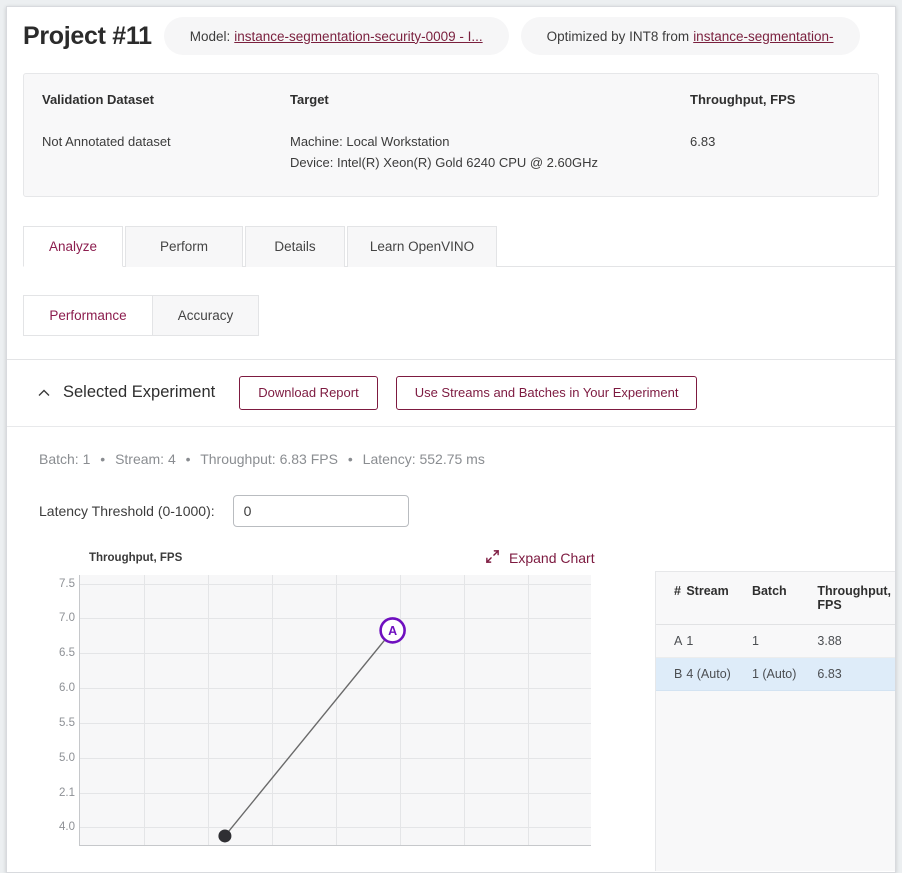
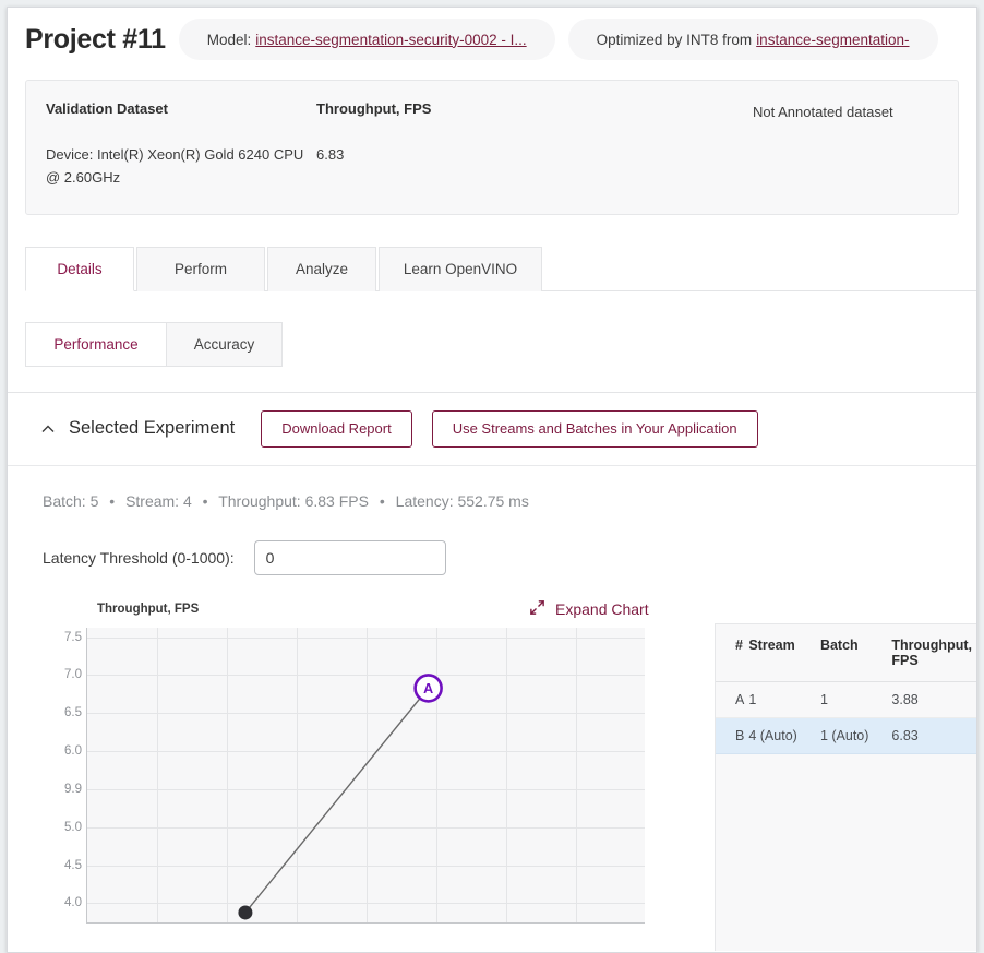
  Project #11
  Model:
- instance-segmentation-security-0009 - I...
+ instance-segmentation-security-0002 - I...
  Optimized by INT8 from
  instance-segmentation-
  Validation Dataset
- Target
  Throughput, FPS
  Not Annotated dataset
- Machine: Local Workstation
  Device: Intel(R) Xeon(R) Gold 6240 CPU @ 2.60GHz
  6.83
- Analyze
+ Details
  Perform
- Details
+ Analyze
  Learn OpenVINO
  Performance
  Accuracy
  Selected Experiment
  Download Report
- Use Streams and Batches in Your Experiment
+ Use Streams and Batches in Your Application
- Batch: 1 • Stream: 4 • Throughput: 6.83 FPS • Latency: 552.75 ms
+ Batch: 5 • Stream: 4 • Throughput: 6.83 FPS • Latency: 552.75 ms
  Latency Threshold (0-1000):
  0
  Throughput, FPS
  Expand Chart
  7.5
  7.0
  6.5
  6.0
- 5.5
+ 9.9
  5.0
- 2.1
+ 4.5
  4.0
  A
  #	Stream	Batch	Throughput, FPS
  A	1	1	3.88
  B	4 (Auto)	1 (Auto)	6.83
